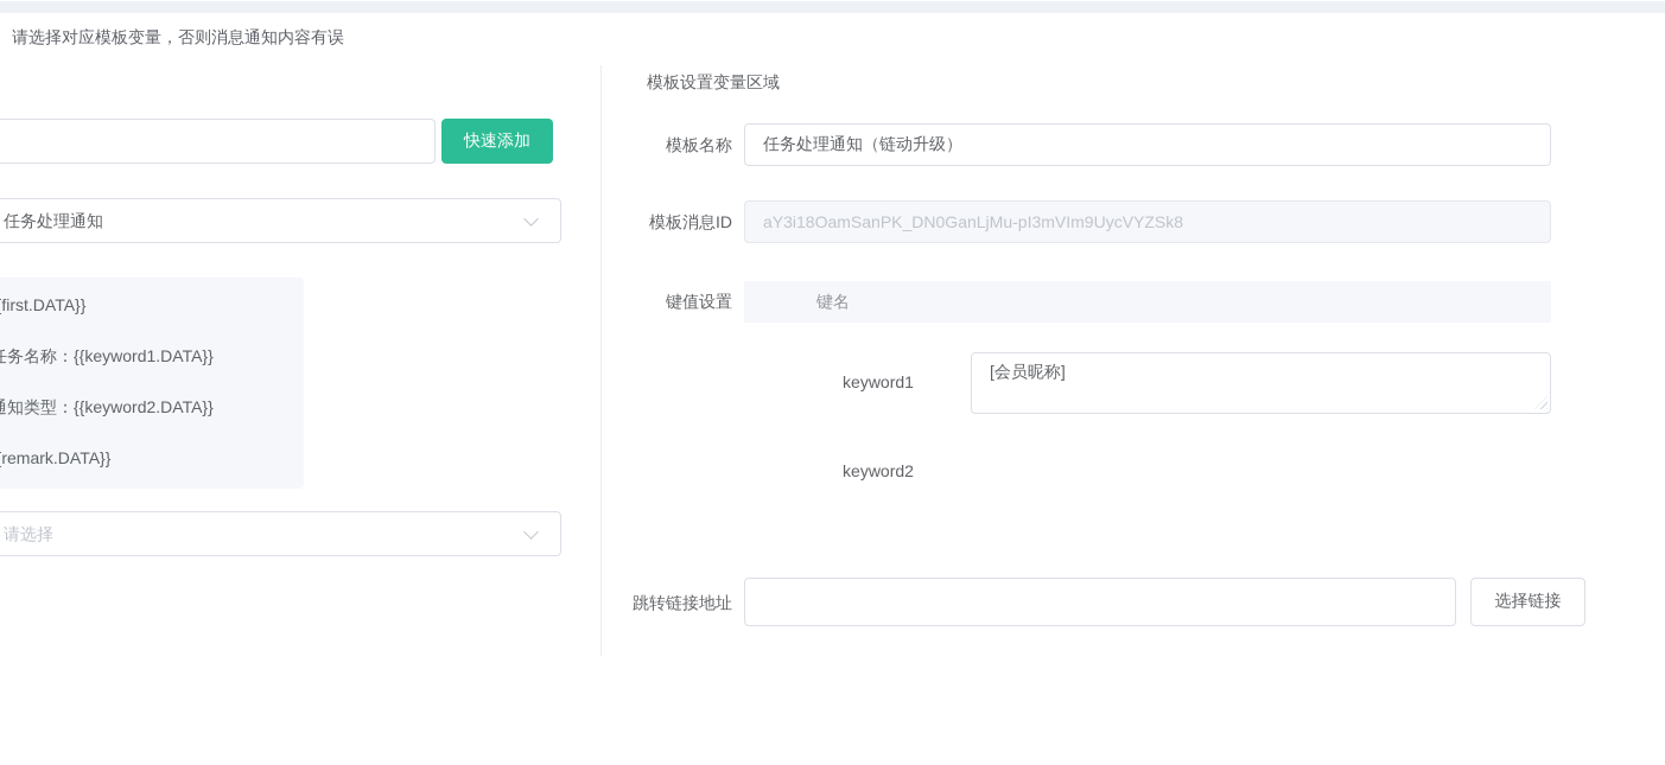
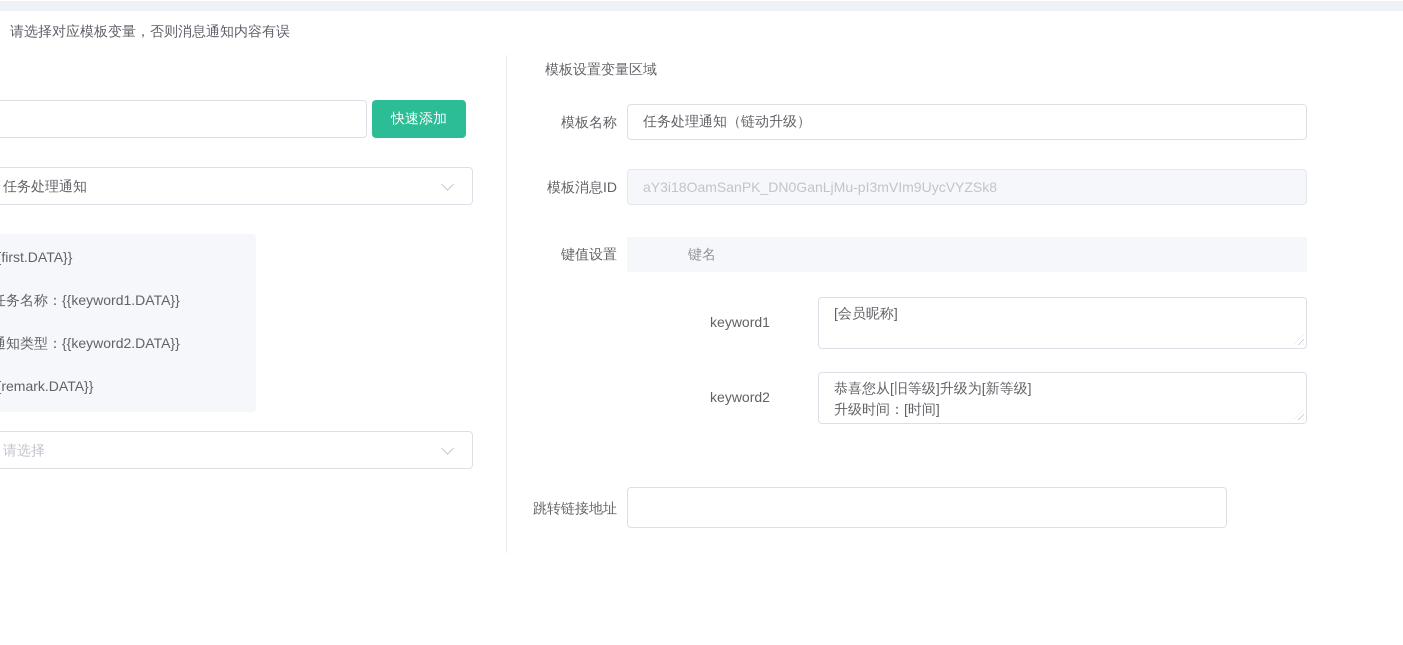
  请选择对应模板变量，否则消息通知内容有误
  快速添加
  任务处理通知
  first.DATA}}
  务名称：{{keyword1.DATA}}
  知类型：{{keyword2.DATA}}
  remark.DATA}}
  请选择
  模板设置变量区域
  模板名称
  任务处理通知（链动升级）
  模板消息ID
  aY3i18OamSanPK_DN0GanLjMu-pI3mVIm9UycVYZSk8
  键值设置
  键名
  keyword1
  [会员昵称]
  keyword2
+ 恭喜您从[旧等级]升级为[新等级]
+ 升级时间：[时间]
  跳转链接地址
- 选择链接
